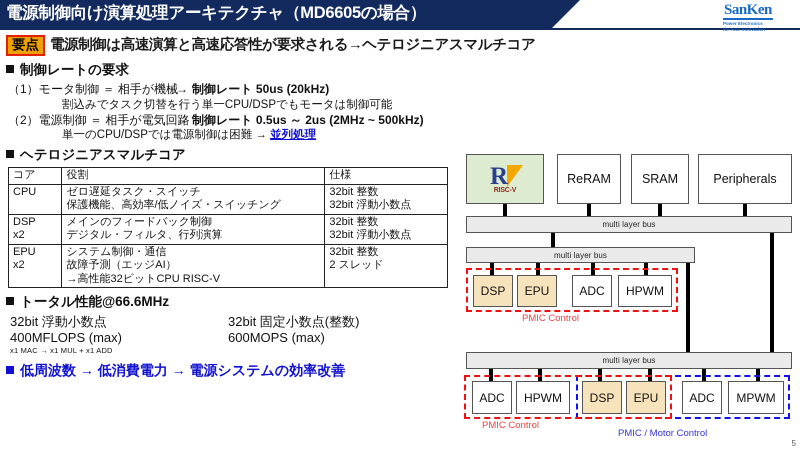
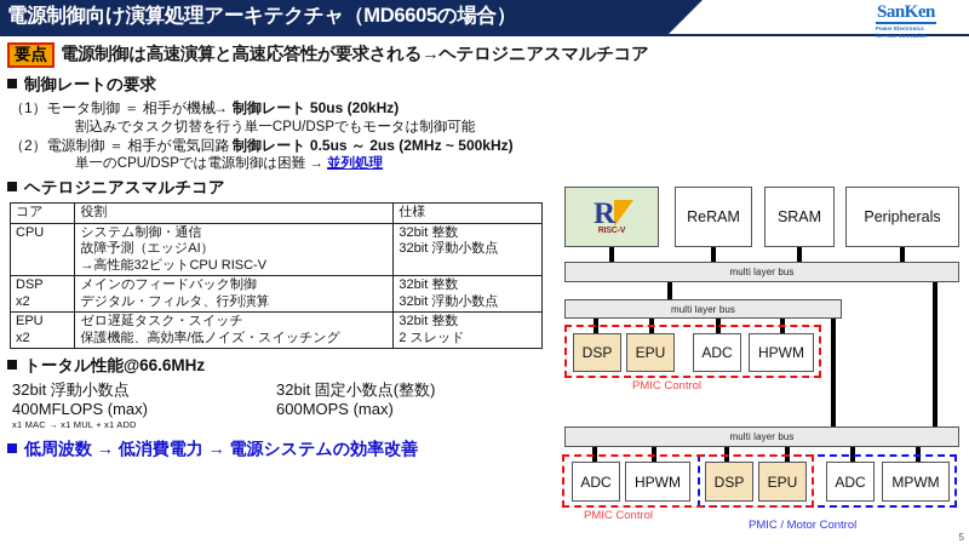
  電源制御向け演算処理アーキテクチャ（MD6605の場合）
  SanKen
  要点
  電源制御は高速演算と高速応答性が要求される→ヘテロジニアスマルチコア
  制御レートの要求
  （1）モータ制御 ＝ 相手が機械
  →
  制御レート 50us (20kHz)
  割込みでタスク切替を行う単一CPU/DSPでもモータは制御可能
  （2）電源制御 ＝ 相手が電気回
  →
  制御レート 0.5us ～ 2us (2MHz ~ 500kHz)
  単一のCPU/DSPでは電源制御は困難 → 並列処理
  ヘテロジニアスマルチコア
  コア	役割	仕様
- CPU	ゼロ遅延タスク・スイッチ 保護機能、高効率/低ノイズ・スイッチング	32bit 整数 32bit 浮動小数点
+ CPU	システム制御・通信 故障予測（エッジAI） →高性能32ビットCPU RISC-V	32bit 整数 32bit 浮動小数点
  DSP x2	メインのフィードバック制御 デジタル・フィルタ、行列演算	32bit 整数 32bit 浮動小数点
- EPU x2	システム制御・通信 故障予測（エッジAI） →高性能32ビットCPU RISC-V	32bit 整数 2 スレッド
+ EPU x2	ゼロ遅延タスク・スイッチ 保護機能、高効率/低ノイズ・スイッチング	32bit 整数 2 スレッド
  トータル性能@66.6MHz
  32bit 浮動小数点
  400MFLOPS (max)
  32bit 固定小数点(整数)
  600MOPS (max)
  x1 MAC → x1 MUL + x1 ADD
  低周波数 → 低消費電力 → 電源システムの効率改善
  R
  ReRAM
  SRAM
  Peripherals
  multi layer bus
  multi layer bus
  DSP
  EPU
  ADC
  HPWM
  PMIC Control
  multi layer bus
  ADC
  HPWM
  DSP
  EPU
  ADC
  MPWM
  PMIC Control
  PMIC / Motor Control
  5
